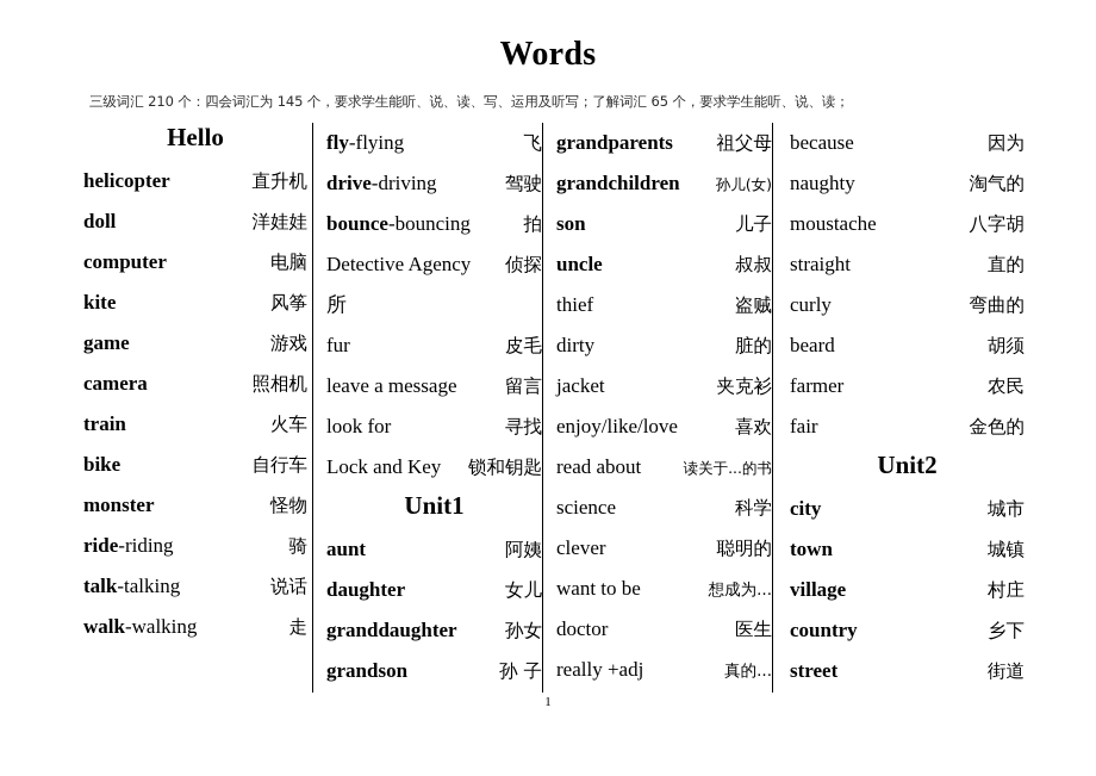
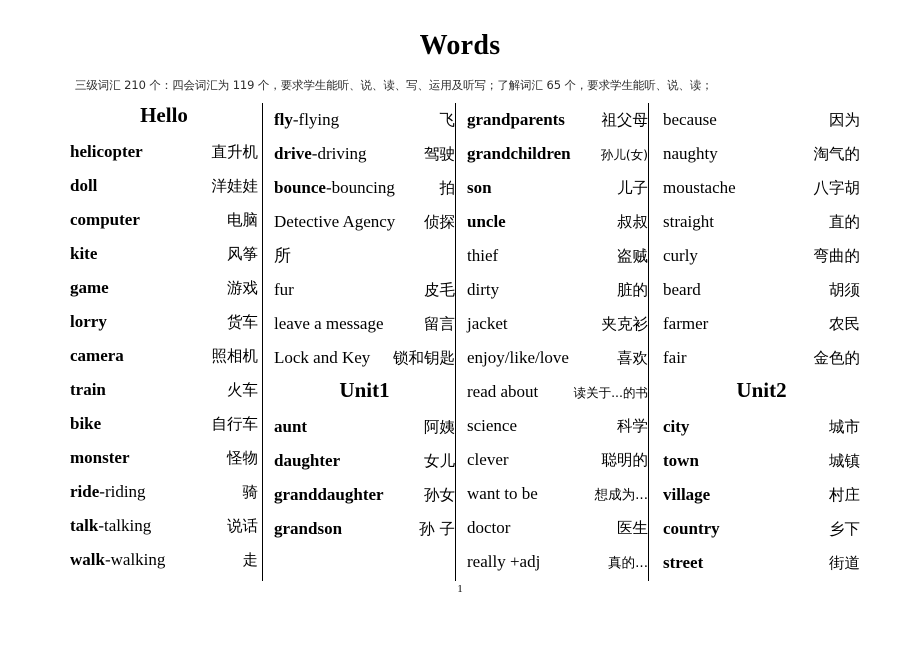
  Words
- 三级词汇 210 个：四会词汇为 145 个，要求学生能听、说、读、写、运用及听写；了解词汇 65 个，要求学生能听、说、读；
+ 三级词汇 210 个：四会词汇为 119 个，要求学生能听、说、读、写、运用及听写；了解词汇 65 个，要求学生能听、说、读；
  Hello
  helicopter
  直升机
  doll
  洋娃娃
  computer
  电脑
  kite
  风筝
  game
  游戏
+ lorry
+ 货车
  camera
  照相机
  train
  火车
  bike
  自行车
  monster
  怪物
  ride-riding
  骑
  talk-talking
  说话
  walk-walking
  走
  fly-flying
  飞
  drive-driving
  驾驶
  bounce-bouncing
  拍
  Detective Agency
  侦探
  所
  fur
  皮毛
  leave a message
  留言
- look for
- 寻找
  Lock and Key
  锁和钥匙
  Unit1
  aunt
  阿姨
  daughter
  女儿
  granddaughter
  孙女
  grandson
  孙 子
  grandparents
  祖父母
  grandchildren
  孙儿(女)
  son
  儿子
  uncle
  叔叔
  thief
  盗贼
  dirty
  脏的
  jacket
  夹克衫
  enjoy/like/love
  喜欢
  read about
  读关于...的书
  science
  科学
  clever
  聪明的
  want to be
  想成为...
  doctor
  医生
  really +adj
  真的...
  because
  因为
  naughty
  淘气的
  moustache
  八字胡
  straight
  直的
  curly
  弯曲的
  beard
  胡须
  farmer
  农民
  fair
  金色的
  Unit2
  city
  城市
  town
  城镇
  village
  村庄
  country
  乡下
  street
  街道
  1
